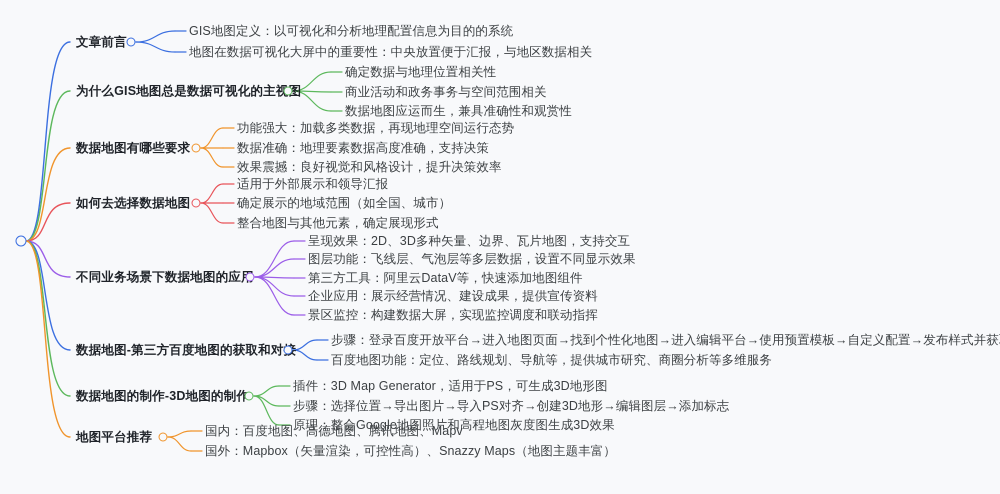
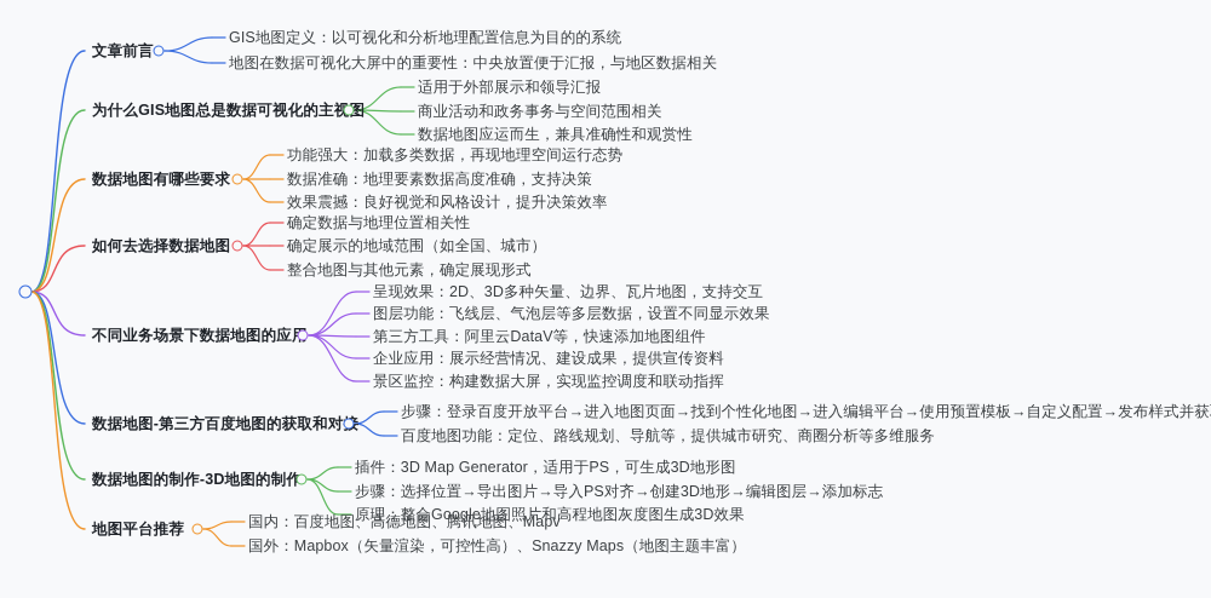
  文章前言
  GIS地图定义：以可视化和分析地理配置信息为目的的系统
  地图在数据可视化大屏中的重要性：中央放置便于汇报，与地区数据相关
  为什么GIS地图总是数据可视化的主视图
- 确定数据与地理位置相关性
+ 适用于外部展示和领导汇报
  商业活动和政务事务与空间范围相关
  数据地图应运而生，兼具准确性和观赏性
  数据地图有哪些要求
  功能强大：加载多类数据，再现地理空间运行态势
  数据准确：地理要素数据高度准确，支持决策
  效果震撼：良好视觉和风格设计，提升决策效率
  如何去选择数据地图
- 适用于外部展示和领导汇报
+ 确定数据与地理位置相关性
  确定展示的地域范围（如全国、城市）
  整合地图与其他元素，确定展现形式
  不同业务场景下数据地图的应
  呈现效果：2D、3D多种矢量、边界、瓦片地图，支持交互
  图层功能：飞线层、气泡层等多层数据，设置不同显示效果
  第三方工具：阿里云DataV等，快速添加地图组件
  企业应用：展示经营情况、建设成果，提供宣传资料
  景区监控：构建数据大屏，实现监控调度和联动指挥
  数据地图-第三方百度地图的获取和对
  步骤：登录百度开放平台→进入地图页面→找到个性化地图→进入编辑平台→使用预置模板→自定义配置→发布样式并获
  百度地图功能：定位、路线规划、导航等，提供城市研究、商圈分析等多维服务
  数据地图的制作-3D地图的制作
  插件：3D Map Generator，适用于PS，可生成3D地形图
  步骤：选择位置→导出图片→导入PS对齐→创建3D地形→编辑图层→添加标志
  原理：整合Google地图照片和高程地图灰度图生成3D效果
  地图平台推荐
  国内：百度地图、高德地图、腾讯地图、Mapv
  国外：Mapbox（矢量渲染，可控性高）、Snazzy Maps（地图主题丰富）
